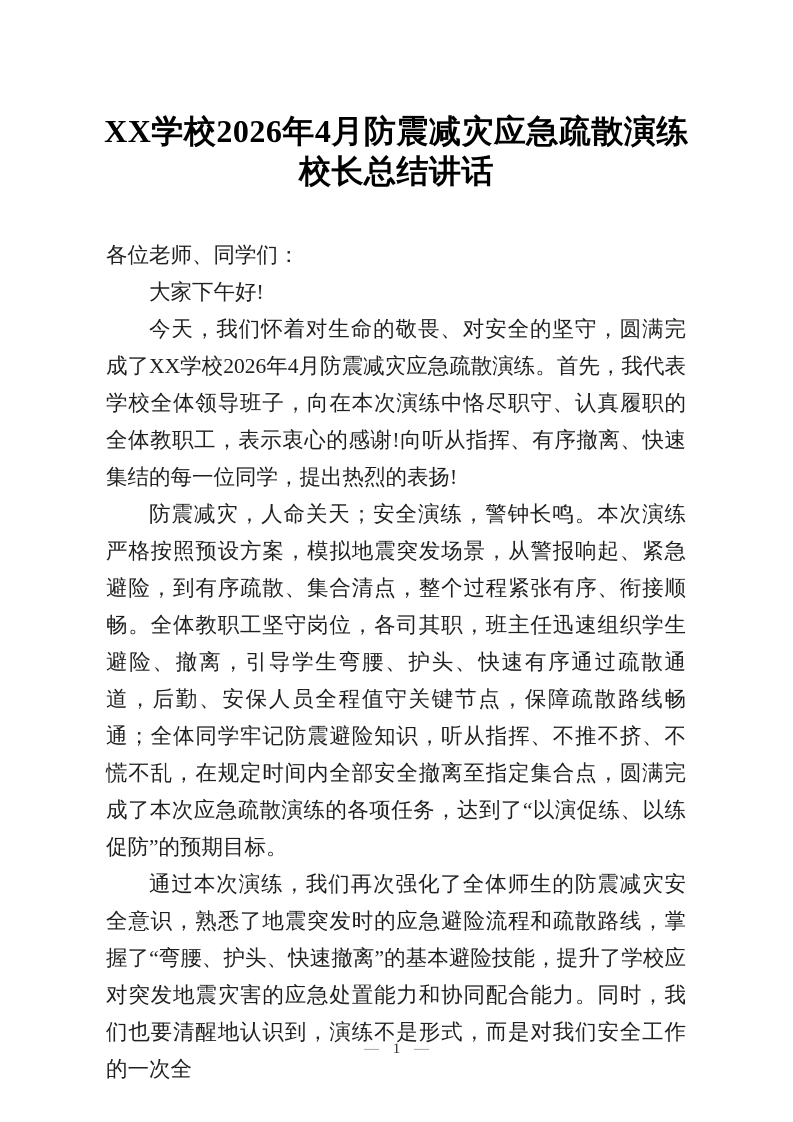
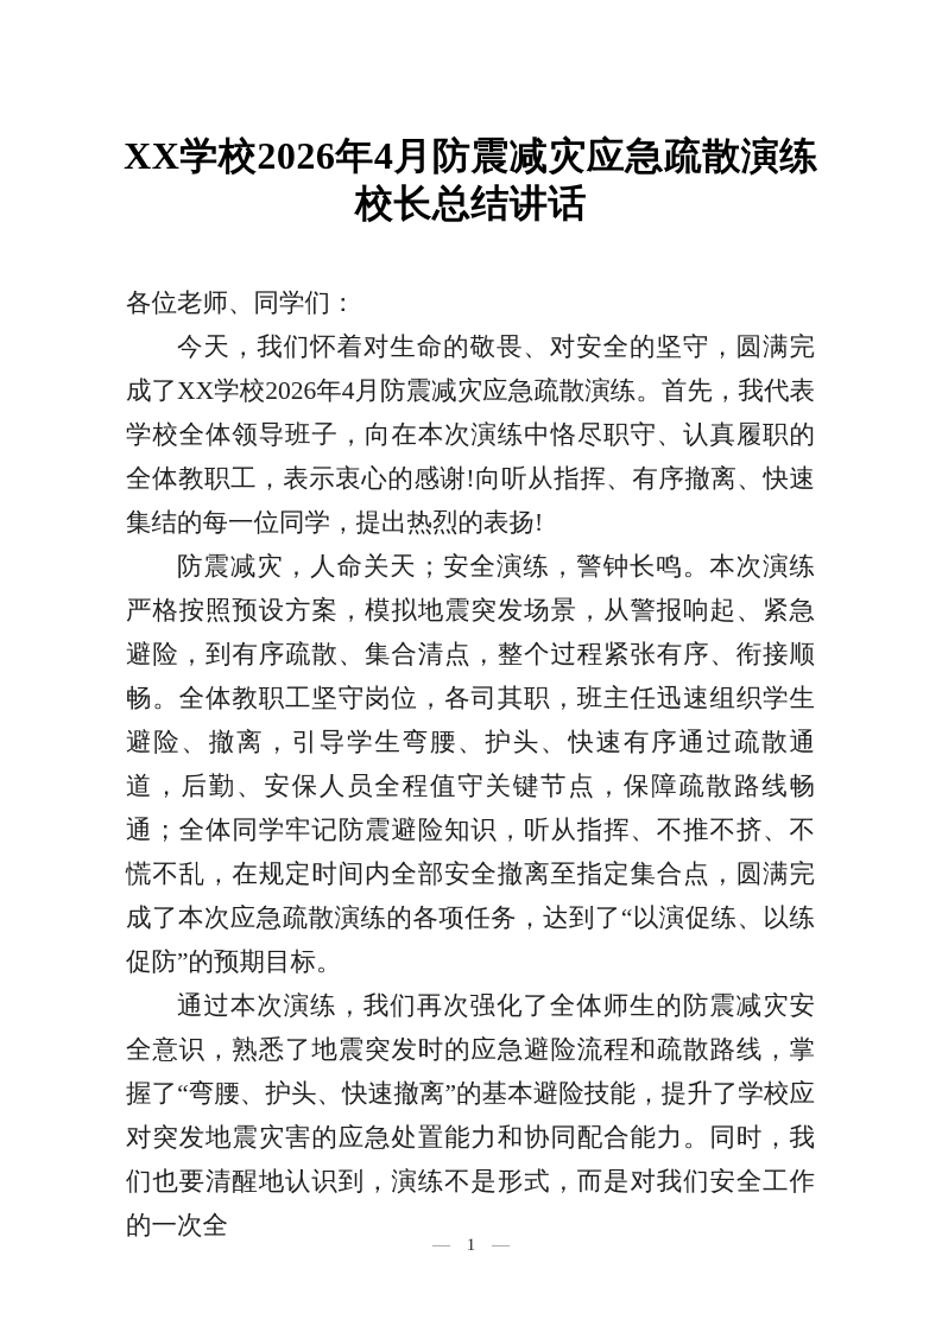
  XX学校2026年4月防震减灾应急疏散演练
  校长总结讲话
  各位老师、同学们：
- 大家下午好!
  今天，我们怀着对生命的敬畏、对安全的坚守，圆满完成了XX学校2026年4月防震减灾应急疏散演练。首先，我代表学校全体领导班子，向在本次演练中恪尽职守、认真履职的全体教职工，表示衷心的感谢!向听从指挥、有序撤离、快速集结的每一位同学，提出热烈的表扬!
  防震减灾，人命关天；安全演练，警钟长鸣。本次演练严格按照预设方案，模拟地震突发场景，从警报响起、紧急避险，到有序疏散、集合清点，整个过程紧张有序、衔接顺畅。全体教职工坚守岗位，各司其职，班主任迅速组织学生避险、撤离，引导学生弯腰、护头、快速有序通过疏散通道，后勤、安保人员全程值守关键节点，保障疏散路线畅通；全体同学牢记防震避险知识，听从指挥、不推不挤、不慌不乱，在规定时间内全部安全撤离至指定集合点，圆满完成了本次应急疏散演练的各项任务，达到了“以演促练、以练促防”的预期目标。
  通过本次演练，我们再次强化了全体师生的防震减灾安全意识，熟悉了地震突发时的应急避险流程和疏散路线，掌握了“弯腰、护头、快速撤离”的基本避险技能，提升了学校应对突发地震灾害的应急处置能力和协同配合能力。同时，我们也要清醒地认识到，演练不是形式，而是对我们安全工作的一次全
  — 1 —
